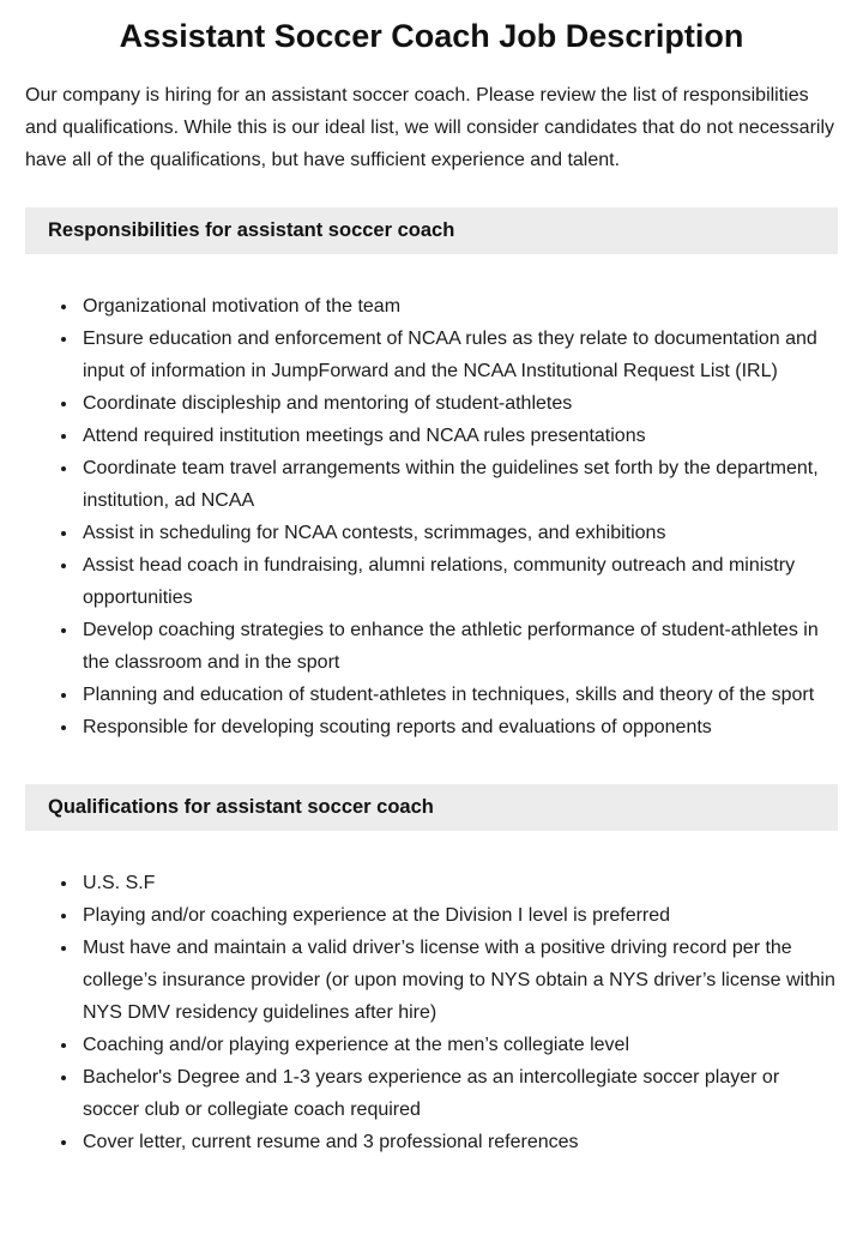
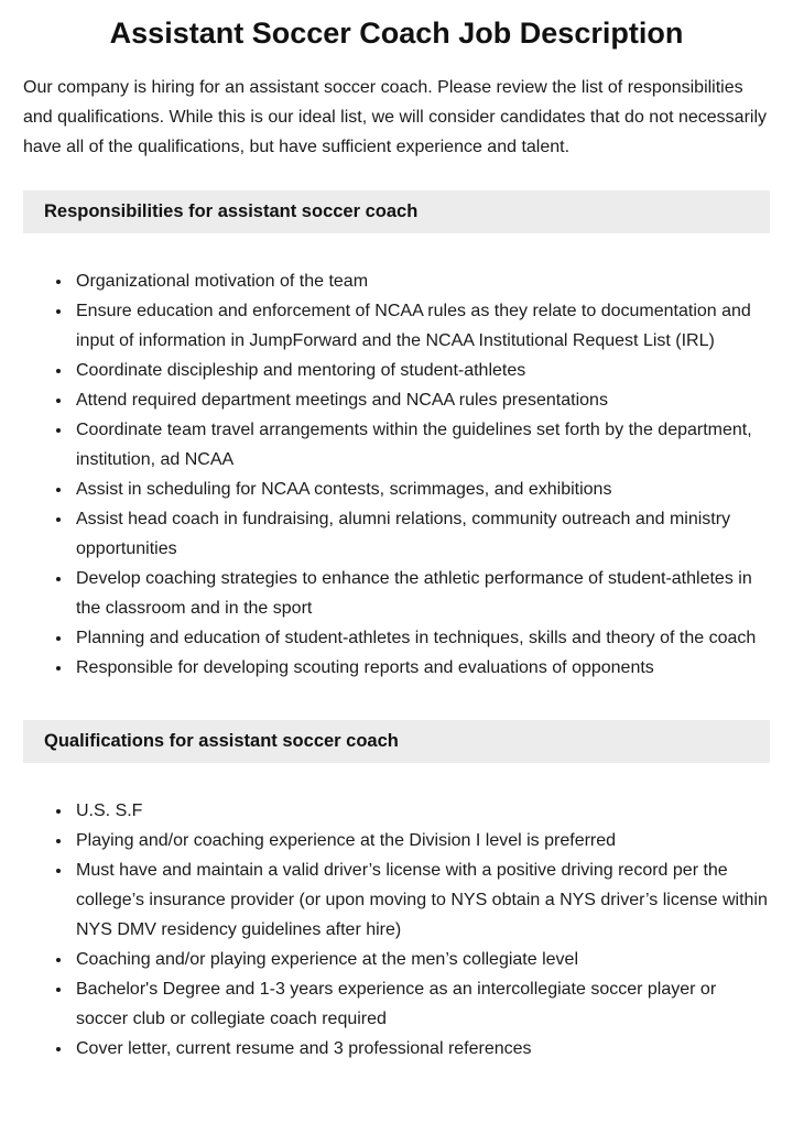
  Assistant Soccer Coach Job Description
  Our company is hiring for an assistant soccer coach. Please review the list of responsibilities and qualifications. While this is our ideal list, we will consider candidates that do not necessarily have all of the qualifications, but have sufficient experience and talent.
  Responsibilities for assistant soccer coach
  Organizational motivation of the team
  Ensure education and enforcement of NCAA rules as they relate to documentation and input of information in JumpForward and the NCAA Institutional Request List (IRL)
  Coordinate discipleship and mentoring of student-athletes
- Attend required institution meetings and NCAA rules presentations
+ Attend required department meetings and NCAA rules presentations
  Coordinate team travel arrangements within the guidelines set forth by the department, institution, ad NCAA
  Assist in scheduling for NCAA contests, scrimmages, and exhibitions
  Assist head coach in fundraising, alumni relations, community outreach and ministry opportunities
  Develop coaching strategies to enhance the athletic performance of student-athletes in the classroom and in the sport
- Planning and education of student-athletes in techniques, skills and theory of the sport
+ Planning and education of student-athletes in techniques, skills and theory of the coach
  Responsible for developing scouting reports and evaluations of opponents
  Qualifications for assistant soccer coach
  U.S. S.F
  Playing and/or coaching experience at the Division I level is preferred
  Must have and maintain a valid driver’s license with a positive driving record per the college’s insurance provider (or upon moving to NYS obtain a NYS driver’s license within NYS DMV residency guidelines after hire)
  Coaching and/or playing experience at the men’s collegiate level
  Bachelor's Degree and 1-3 years experience as an intercollegiate soccer player or soccer club or collegiate coach required
  Cover letter, current resume and 3 professional references
